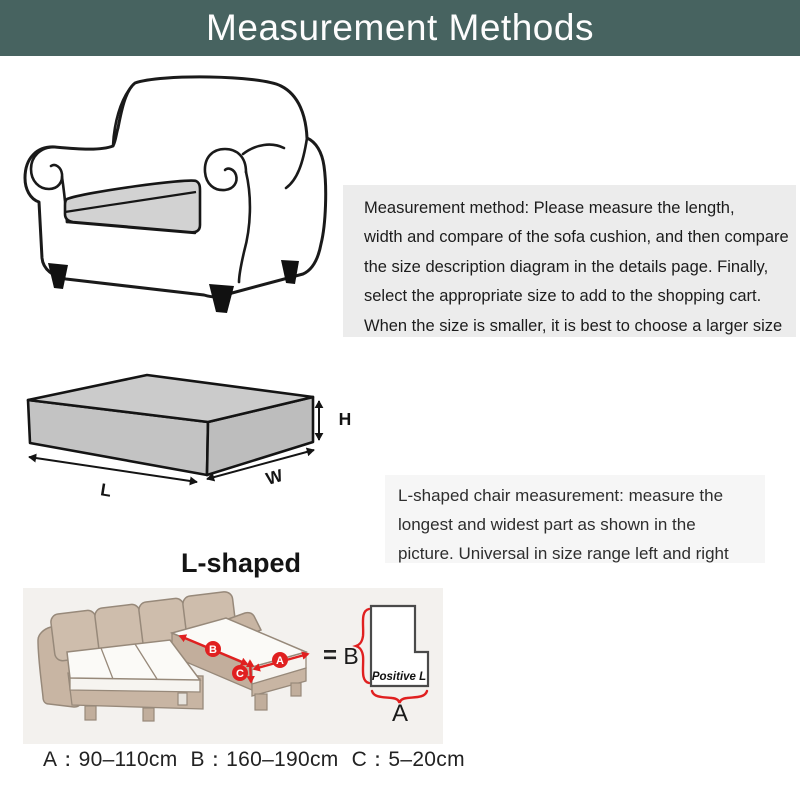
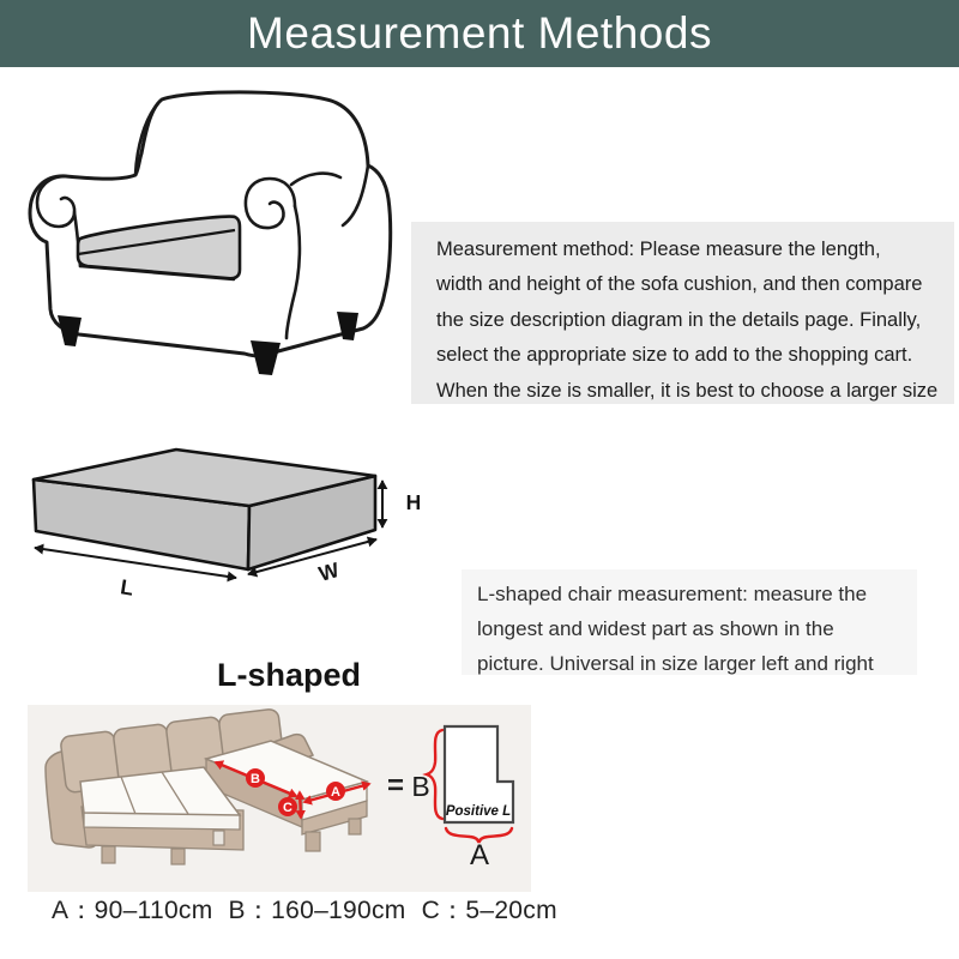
  Measurement Methods
  Measurement method: Please measure the length,
- width and compare of the sofa cushion, and then compare
+ width and height of the sofa cushion, and then compare
  the size description diagram in the details page. Finally,
  select the appropriate size to add to the shopping cart.
  When the size is smaller, it is best to choose a larger size
  H
  L-shaped chair measurement: measure the
  longest and widest part as shown in the
- picture. Universal in size range left and right
+ picture. Universal in size larger left and right
  L-shaped
  B
  A
  C
  =
  B
  Positive L
  A
  A：90–110cm
  B：160–190cm
  C：5–20cm
